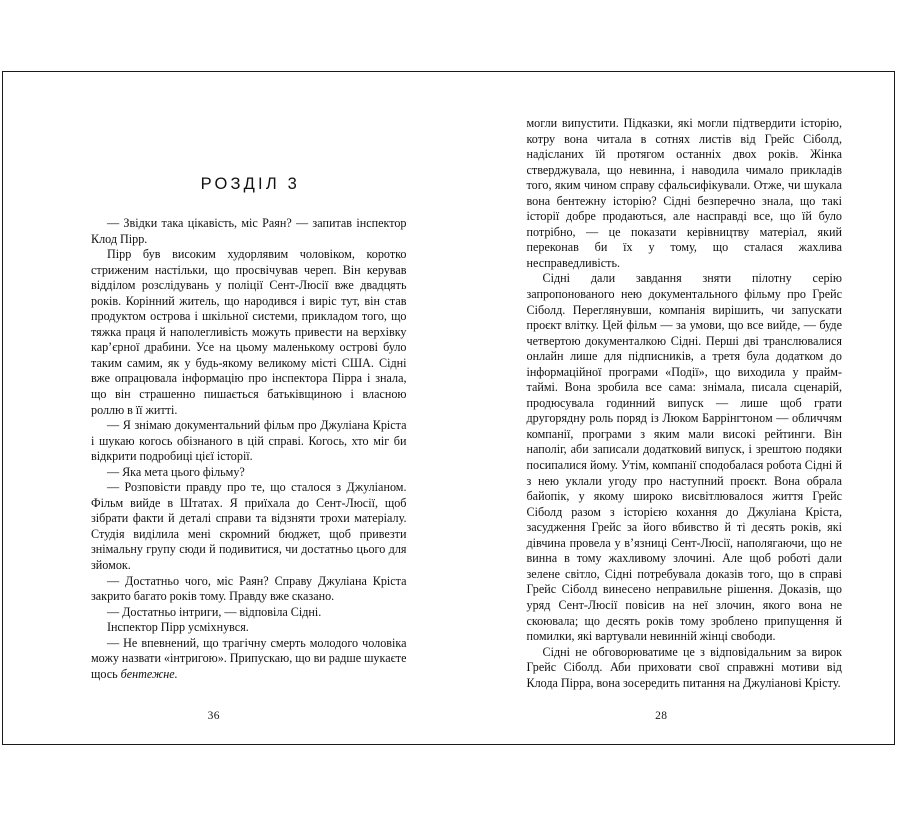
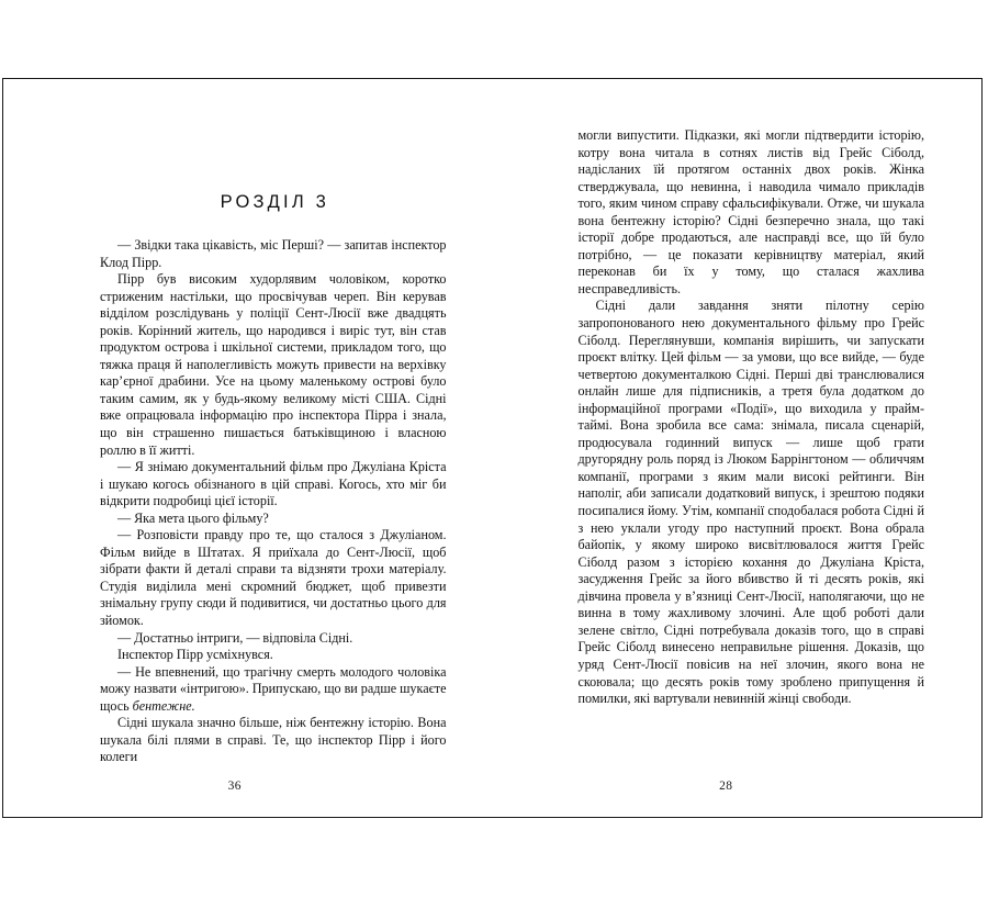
  РОЗДІЛ 3
- — Звідки така цікавість, міс Раян? — запитав інспектор Клод Пірр.
+ — Звідки така цікавість, міс Перші? — запитав інспектор Клод Пірр.
  Пірр був високим худорлявим чоловіком, коротко стриженим настільки, що просвічував череп. Він керував відділом розслідувань у поліції Сент-Люсії вже двадцять років. Корінний житель, що народився і виріс тут, він став продуктом острова і шкільної системи, прикладом того, що тяжка праця й наполегливість можуть привести на верхівку кар’єрної драбини. Усе на цьому маленькому острові було таким самим, як у будь-якому великому місті США. Сідні вже опрацювала інформацію про інспектора Пірра і знала, що він страшенно пишається батьківщиною і власною роллю в її житті.
  — Я знімаю документальний фільм про Джуліана Кріста і шукаю когось обізнаного в цій справі. Когось, хто міг би відкрити подробиці цієї історії.
  — Яка мета цього фільму?
  — Розповісти правду про те, що сталося з Джуліаном. Фільм вийде в Штатах. Я приїхала до Сент-Люсії, щоб зібрати факти й деталі справи та відзняти трохи матеріалу. Студія виділила мені скромний бюджет, щоб привезти знімальну групу сюди й подивитися, чи достатньо цього для зйомок.
- — Достатньо чого, міс Раян? Справу Джуліана Кріста закрито багато років тому. Правду вже сказано.
  — Достатньо інтриги, — відповіла Сідні.
  Інспектор Пірр усміхнувся.
  — Не впевнений, що трагічну смерть молодого чоловіка можу назвати «інтригою». Припускаю, що ви радше шукаєте щось бентежне.
+ Сідні шукала значно більше, ніж бентежну історію. Вона шукала білі плями в справі. Те, що інспектор Пірр і його колеги
  36
  могли випустити. Підказки, які могли підтвердити історію, котру вона читала в сотнях листів від Грейс Сіболд, надісланих їй протягом останніх двох років. Жінка стверджувала, що невинна, і наводила чимало прикладів того, яким чином справу сфальсифікували. Отже, чи шукала вона бентежну історію? Сідні безперечно знала, що такі історії добре продаються, але насправді все, що їй було потрібно, — це показати керівництву матеріал, який переконав би їх у тому, що сталася жахлива несправедливість.
  Сідні дали завдання зняти пілотну серію запропонованого нею документального фільму про Грейс Сіболд. Переглянувши, компанія вирішить, чи запускати проєкт влітку. Цей фільм — за умови, що все вийде, — буде четвертою документалкою Сідні. Перші дві транслювалися онлайн лише для підписників, а третя була додатком до інформаційної програми «Події», що виходила у прайм-таймі. Вона зробила все сама: знімала, писала сценарій, продюсувала годинний випуск — лише щоб грати другорядну роль поряд із Люком Баррінгтоном — обличчям компанії, програми з яким мали високі рейтинги. Він наполіг, аби записали додатковий випуск, і зрештою подяки посипалися йому. Утім, компанії сподобалася робота Сідні й з нею уклали угоду про наступний проєкт. Вона обрала байопік, у якому широко висвітлювалося життя Грейс Сіболд разом з історією кохання до Джуліана Кріста, засудження Грейс за його вбивство й ті десять років, які дівчина провела у в’язниці Сент-Люсії, наполягаючи, що не винна в тому жахливому злочині. Але щоб роботі дали зелене світло, Сідні потребувала доказів того, що в справі Грейс Сіболд винесено неправильне рішення. Доказів, що уряд Сент-Люсії повісив на неї злочин, якого вона не скоювала; що десять років тому зроблено припущення й помилки, які вартували невинній жінці свободи.
- Сідні не обговорюватиме це з відповідальним за вирок Грейс Сіболд. Аби приховати свої справжні мотиви від Клода Пірра, вона зосередить питання на Джуліанові Крісту.
  28
